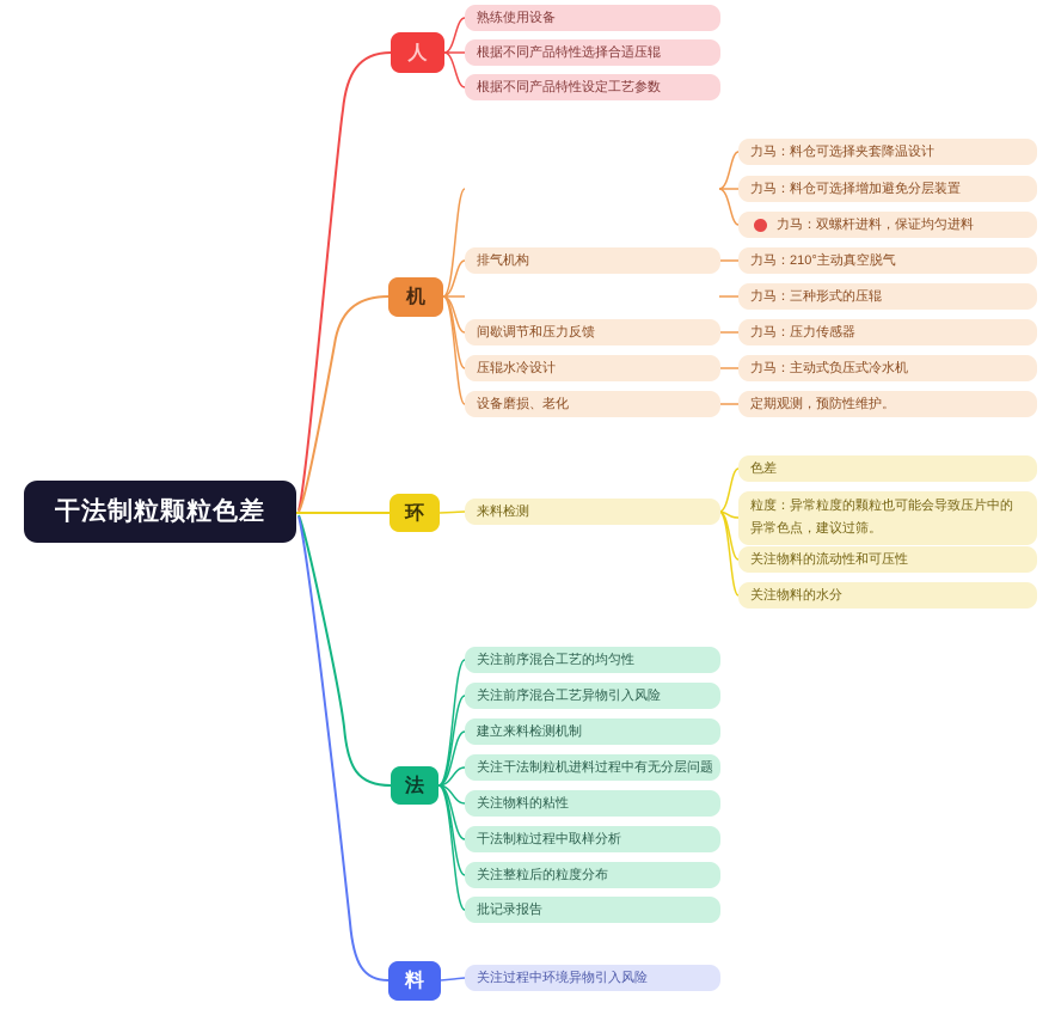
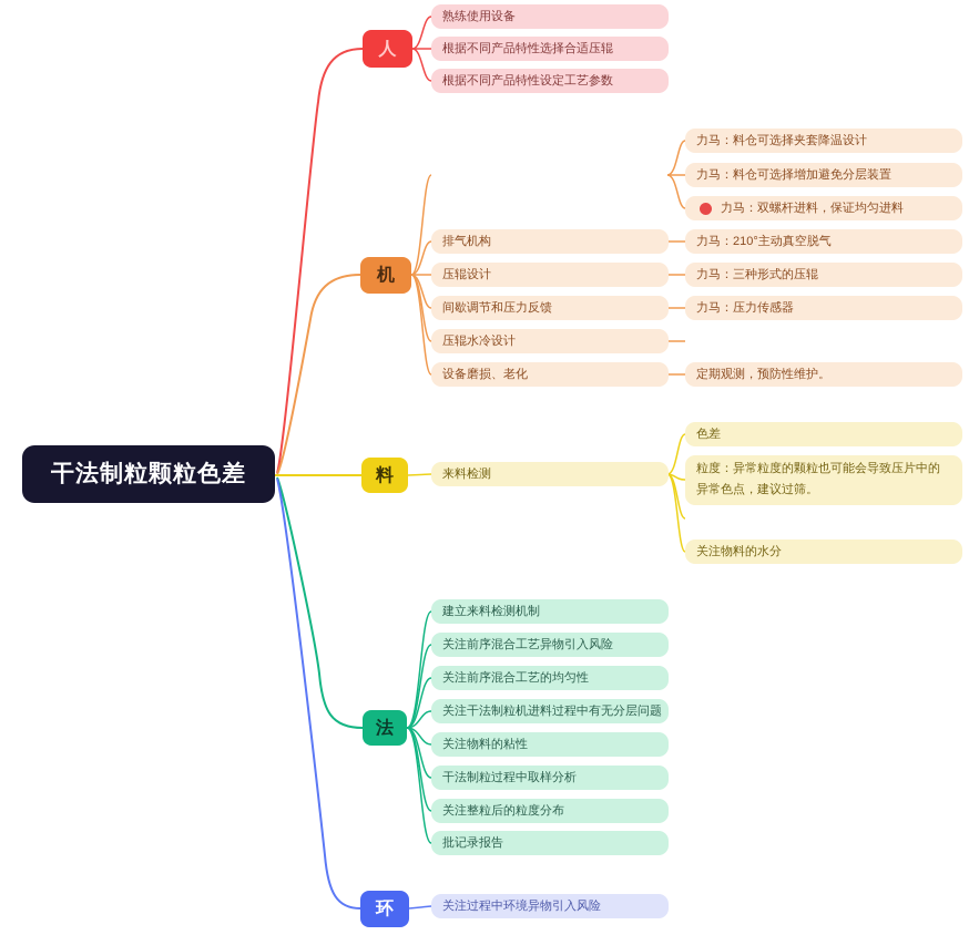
  干法制粒颗粒色差
  人
  机
- 环
+ 料
  法
- 料
+ 环
  熟练使用设备
  根据不同产品特性选择合适压辊
  根据不同产品特性设定工艺参数
  排气机构
+ 压辊设计
  间歇调节和压力反馈
  压辊水冷设计
  设备磨损、老化
  力马：料仓可选择夹套降温设计
  力马：料仓可选择增加避免分层装置
  力马：双螺杆进料，保证均匀进料
  力马：210°主动真空脱气
  力马：三种形式的压辊
  力马：压力传感器
- 力马：主动式负压式冷水机
  定期观测，预防性维护。
  来料检测
  色差
  粒度：异常粒度的颗粒也可能会导致压片中的异常色点，建议过筛。
- 关注物料的流动性和可压性
  关注物料的水分
- 关注前序混合工艺的均匀性
+ 建立来料检测机制
  关注前序混合工艺异物引入风险
- 建立来料检测机制
+ 关注前序混合工艺的均匀性
  关注干法制粒机进料过程中有无分层问题
  关注物料的粘性
  干法制粒过程中取样分析
  关注整粒后的粒度分布
  批记录报告
  关注过程中环境异物引入风险
